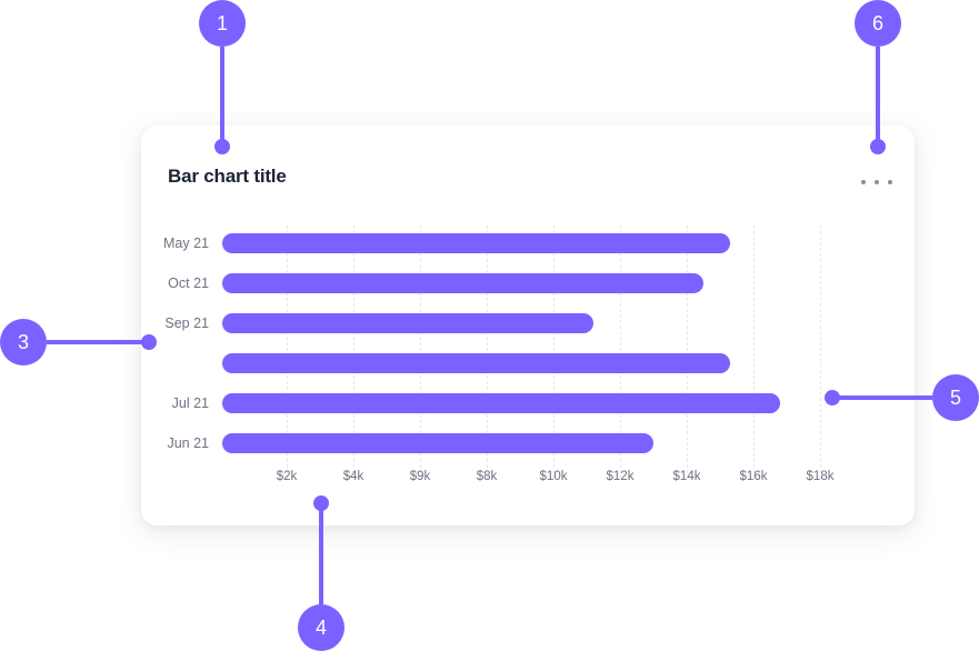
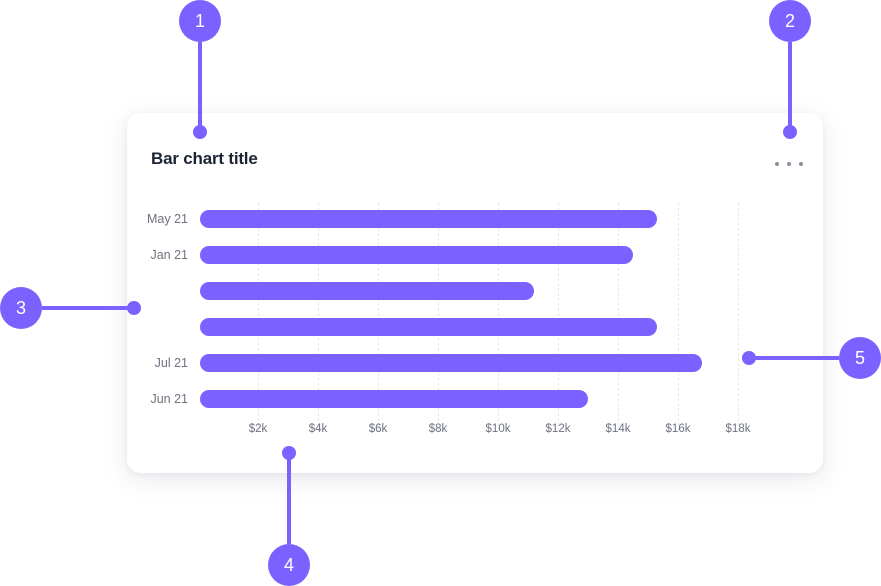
  Bar chart title
  May 21
- Oct 21
+ Jan 21
- Sep 21
  Jul 21
  Jun 21
  $2k
  $4k
- $9k
+ $6k
  $8k
  $10k
  $12k
  $14k
  $16k
  $18k
  1
- 6
+ 2
  3
  4
  5
